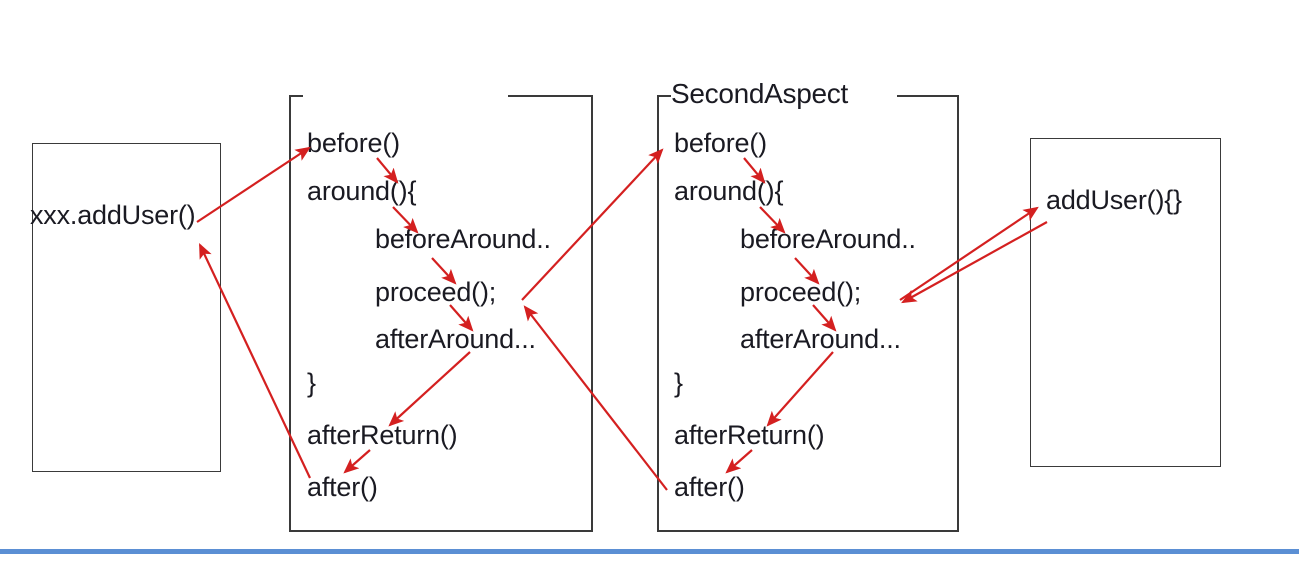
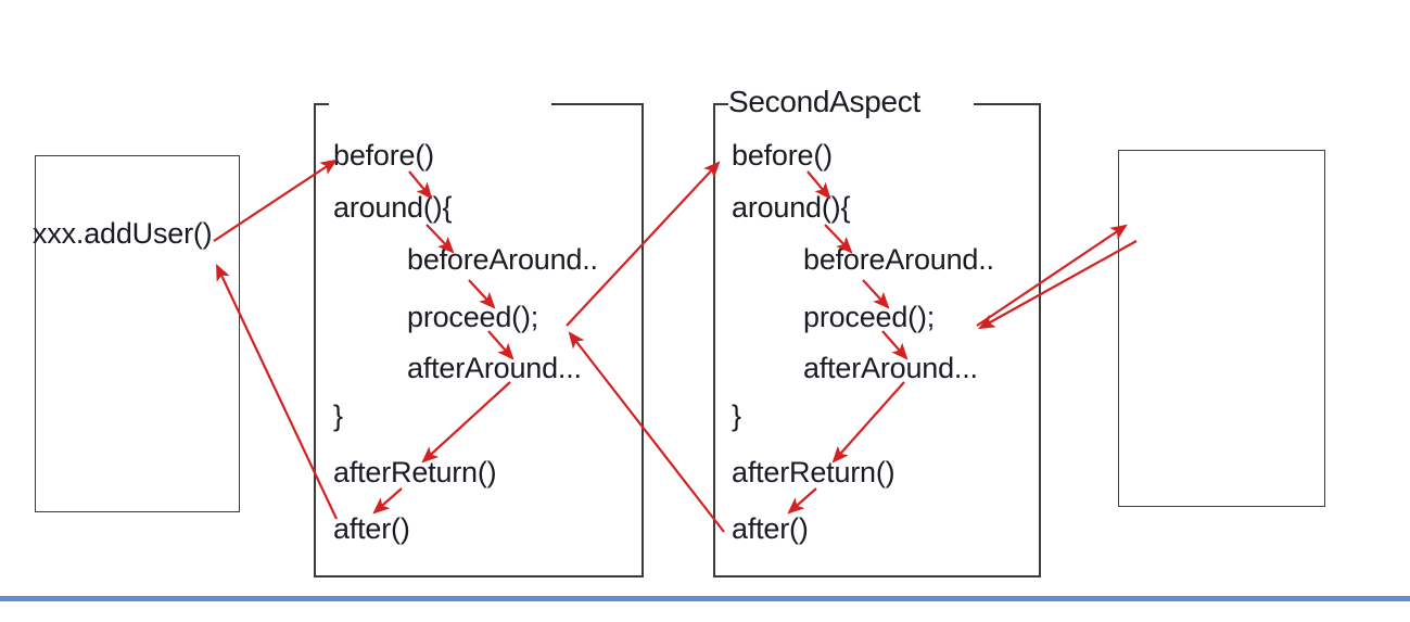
  xxx.addUser()
- addUser(){}
  before()
  around(){
  beforeAround..
  proceed();
  afterAround...
  }
  afterReturn()
  after()
  SecondAspect
  before()
  around(){
  beforeAround..
  proceed();
  afterAround...
  }
  afterReturn()
  after()
